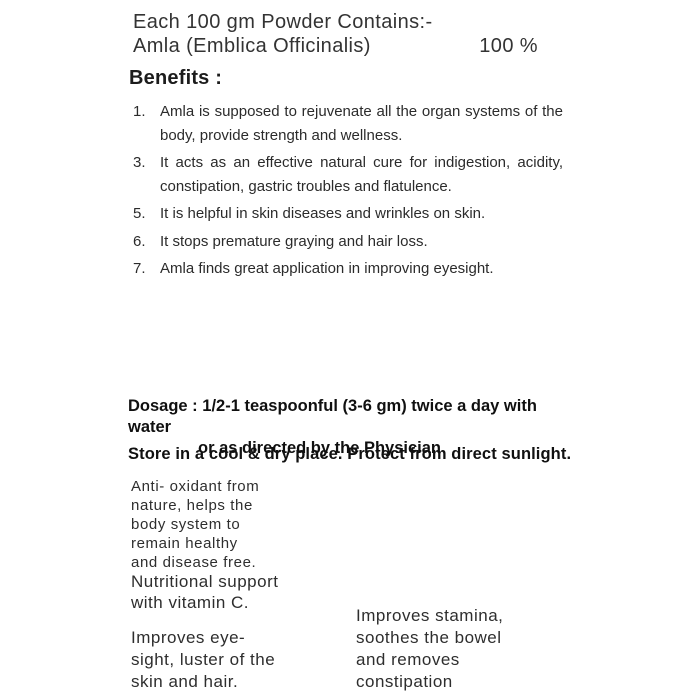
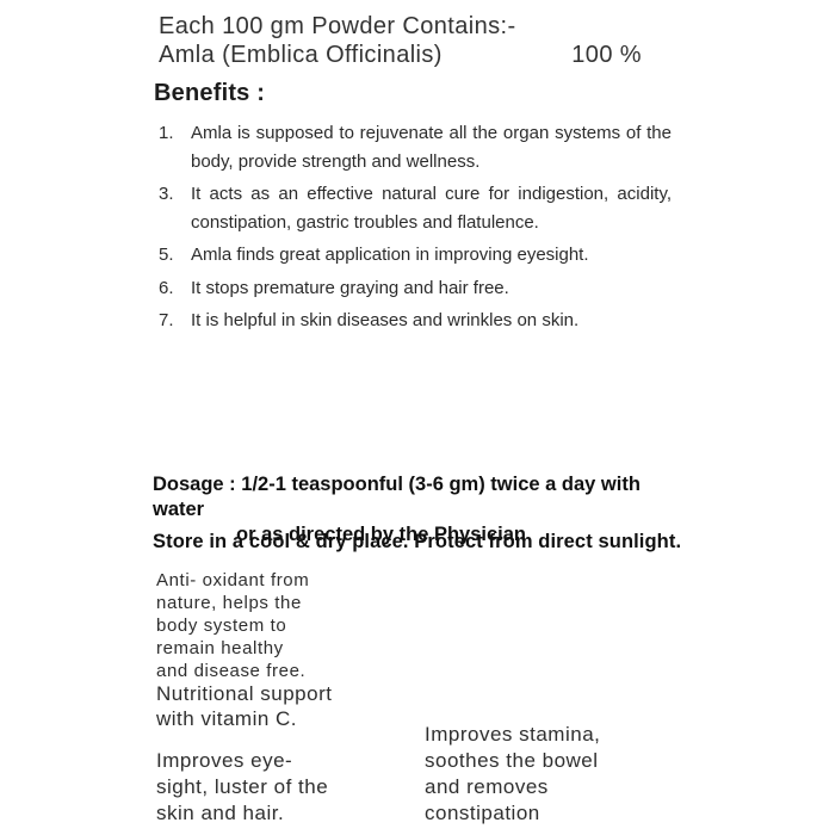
  Each 100 gm Powder Contains:-
  Amla (Emblica Officinalis)
  100 %
  Benefits :
  1.
  Amla is supposed to rejuvenate all the organ systems of the body, provide strength and wellness.
  3.
  It acts as an effective natural cure for indigestion, acidity, constipation, gastric troubles and flatulence.
  5.
- It is helpful in skin diseases and wrinkles on skin.
+ Amla finds great application in improving eyesight.
  6.
- It stops premature graying and hair loss.
+ It stops premature graying and hair free.
  7.
- Amla finds great application in improving eyesight.
+ It is helpful in skin diseases and wrinkles on skin.
  Dosage : 1/2-1 teaspoonful (3-6 gm) twice a day with water
  or as directed by the Physician
  Store in a cool & dry place. Protect from direct sunlight.
  Anti- oxidant from
  nature, helps the
  body system to
  remain healthy
  and disease free.
  Nutritional support
  with vitamin C.
  Improves eye-
  sight, luster of the
  skin and hair.
  Improves stamina,
  soothes the bowel
  and removes
  constipation
